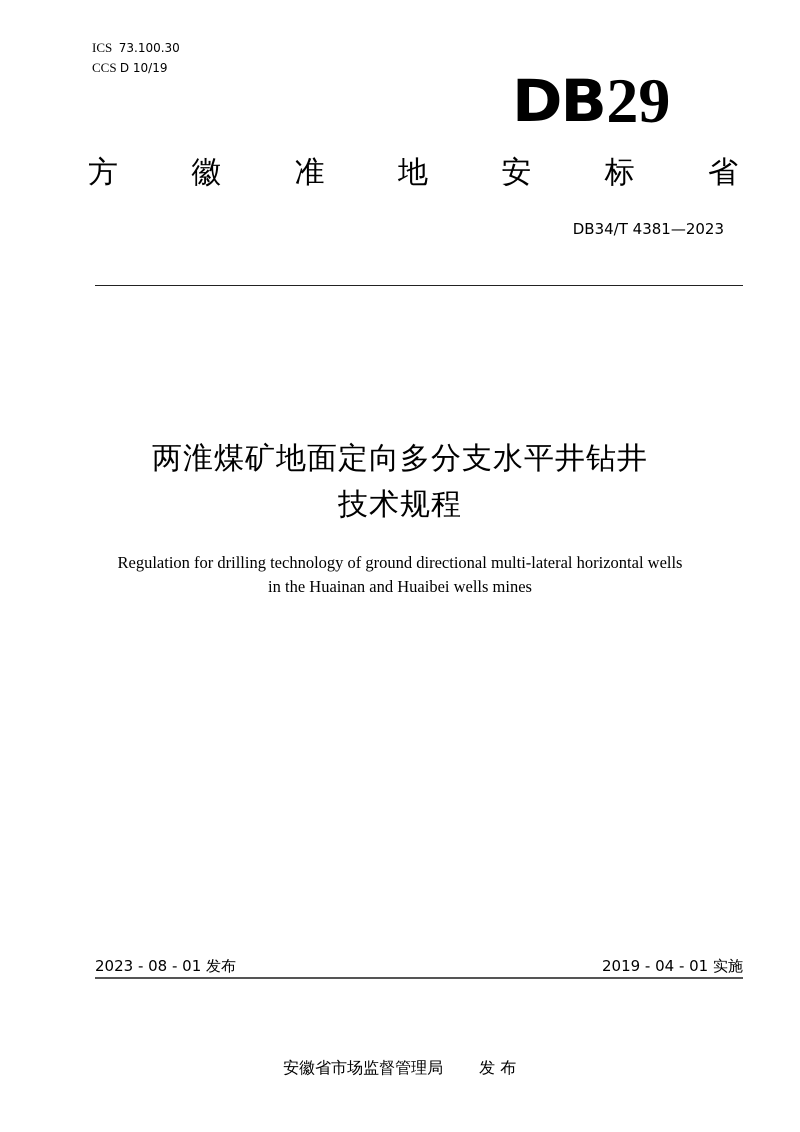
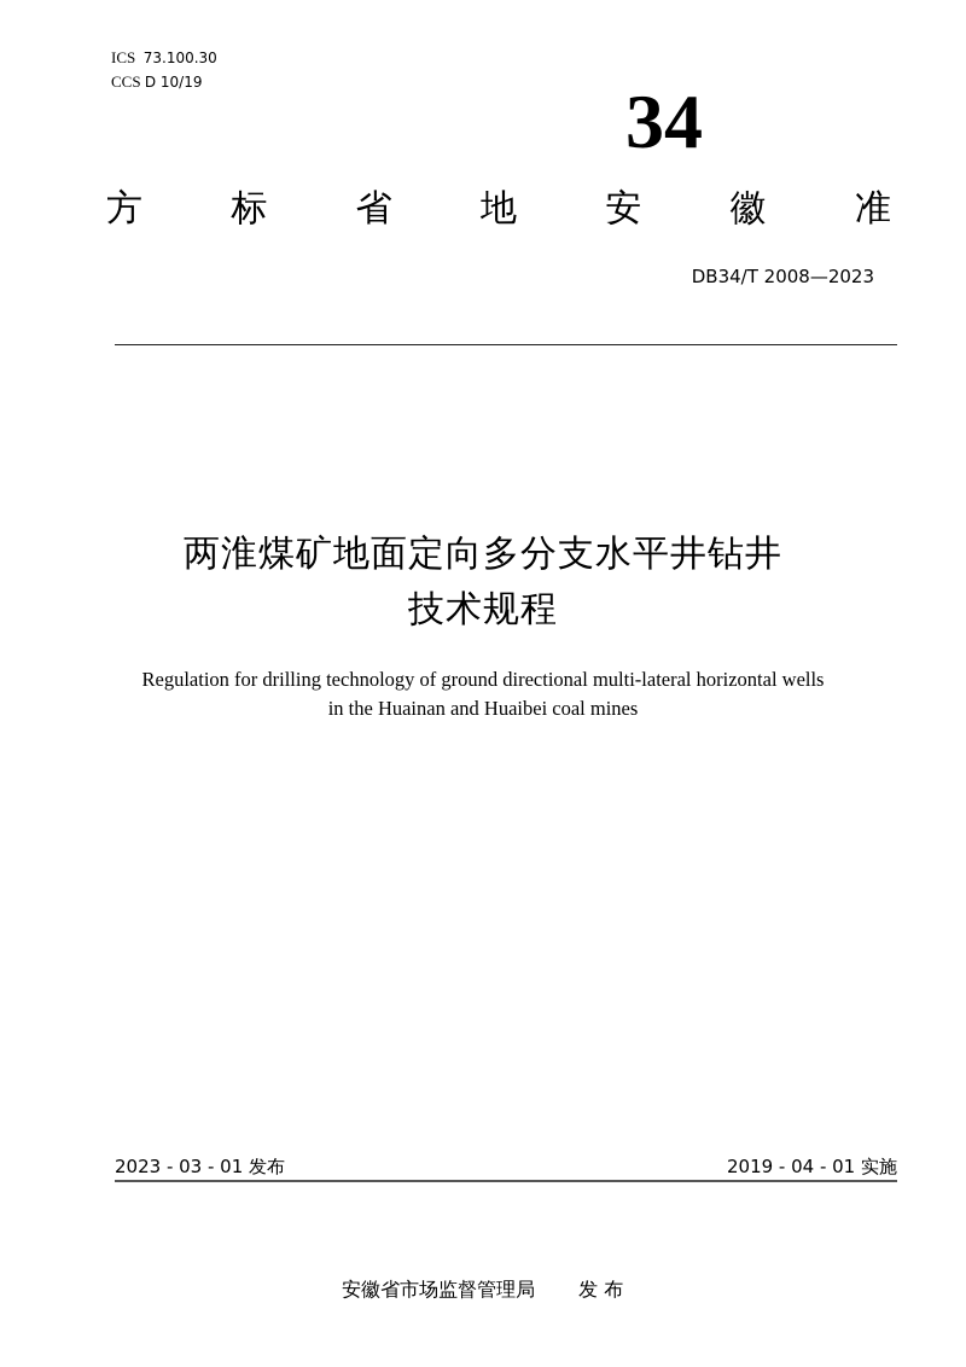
  ICS 73.100.30
  CCS D 10/19
- DB
- 29
+ 34
  方
- 徽
+ 标
- 准
+ 省
  地
  安
- 标
+ 徽
- 省
+ 准
- DB34/T 4381—2023
+ DB34/T 2008—2023
  两淮煤矿地面定向多分支水平井钻井
  技术规程
  Regulation for drilling technology of ground directional multi-lateral horizontal wells
- in the Huainan and Huaibei wells mines
+ in the Huainan and Huaibei coal mines
- 2023 - 08 - 01 发布
+ 2023 - 03 - 01 发布
  2019 - 04 - 01 实施
  安徽省市场监督管理局 发 布
